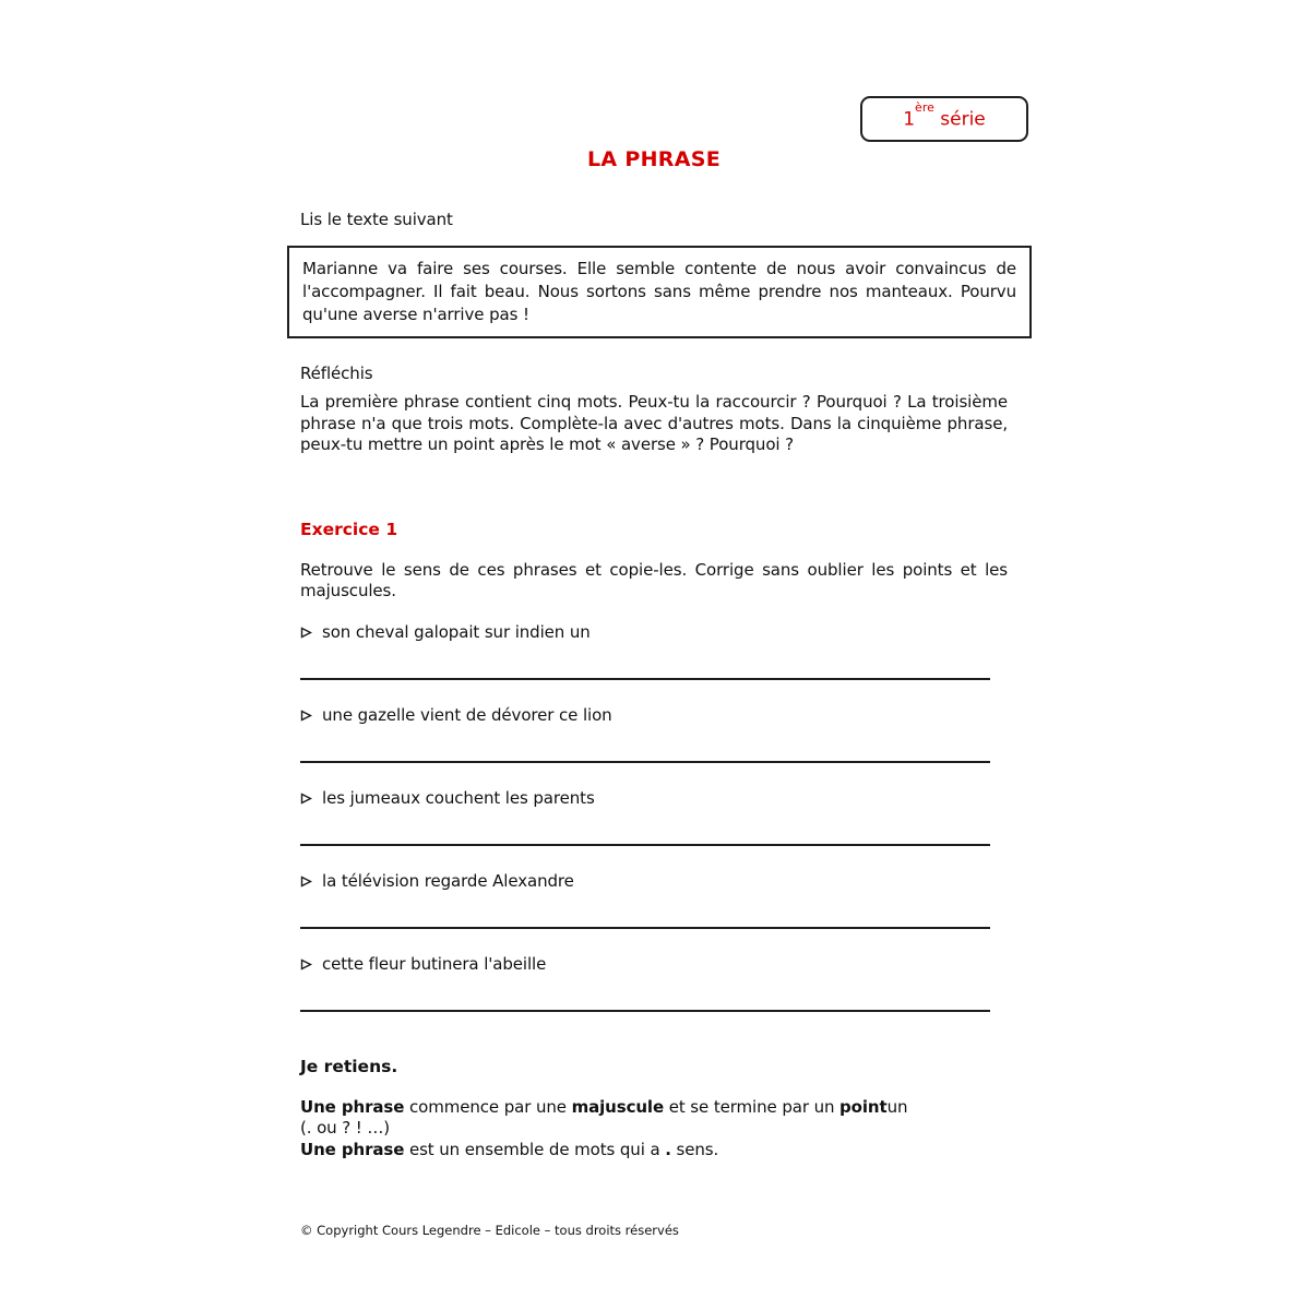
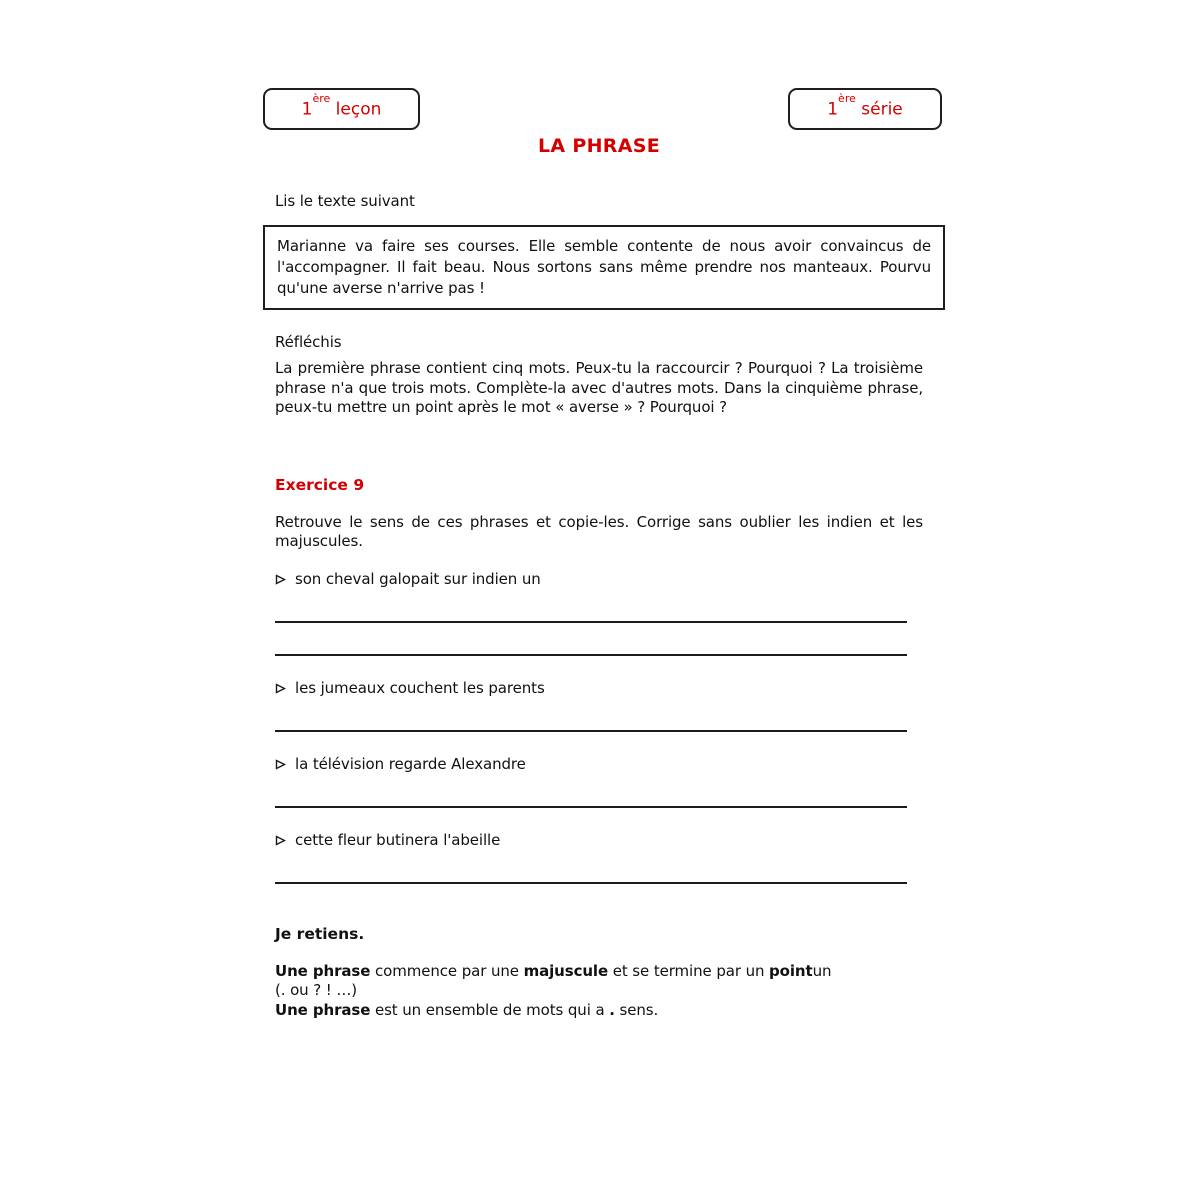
+ 1ère leçon
  1ère série
  LA PHRASE
  Lis le texte suivant
  Marianne va faire ses courses. Elle semble contente de nous avoir convaincus de l'accompagner. Il fait beau. Nous sortons sans même prendre nos manteaux. Pourvu qu'une averse n'arrive pas !
  Réfléchis
  La première phrase contient cinq mots. Peux-tu la raccourcir ? Pourquoi ? La troisième phrase n'a que trois mots. Complète-la avec d'autres mots. Dans la cinquième phrase, peux-tu mettre un point après le mot « averse » ? Pourquoi ?
- Exercice 1
+ Exercice 9
- Retrouve le sens de ces phrases et copie-les. Corrige sans oublier les points et les majuscules.
+ Retrouve le sens de ces phrases et copie-les. Corrige sans oublier les indien et les majuscules.
  son cheval galopait sur indien un
- une gazelle vient de dévorer ce lion
  les jumeaux couchent les parents
  la télévision regarde Alexandre
  cette fleur butinera l'abeille
  Je retiens.
  Une phrase commence par une majuscule et se termine par un pointun
  (. ou ? ! …)
  Une phrase est un ensemble de mots qui a . sens.
- © Copyright Cours Legendre – Edicole – tous droits réservés
